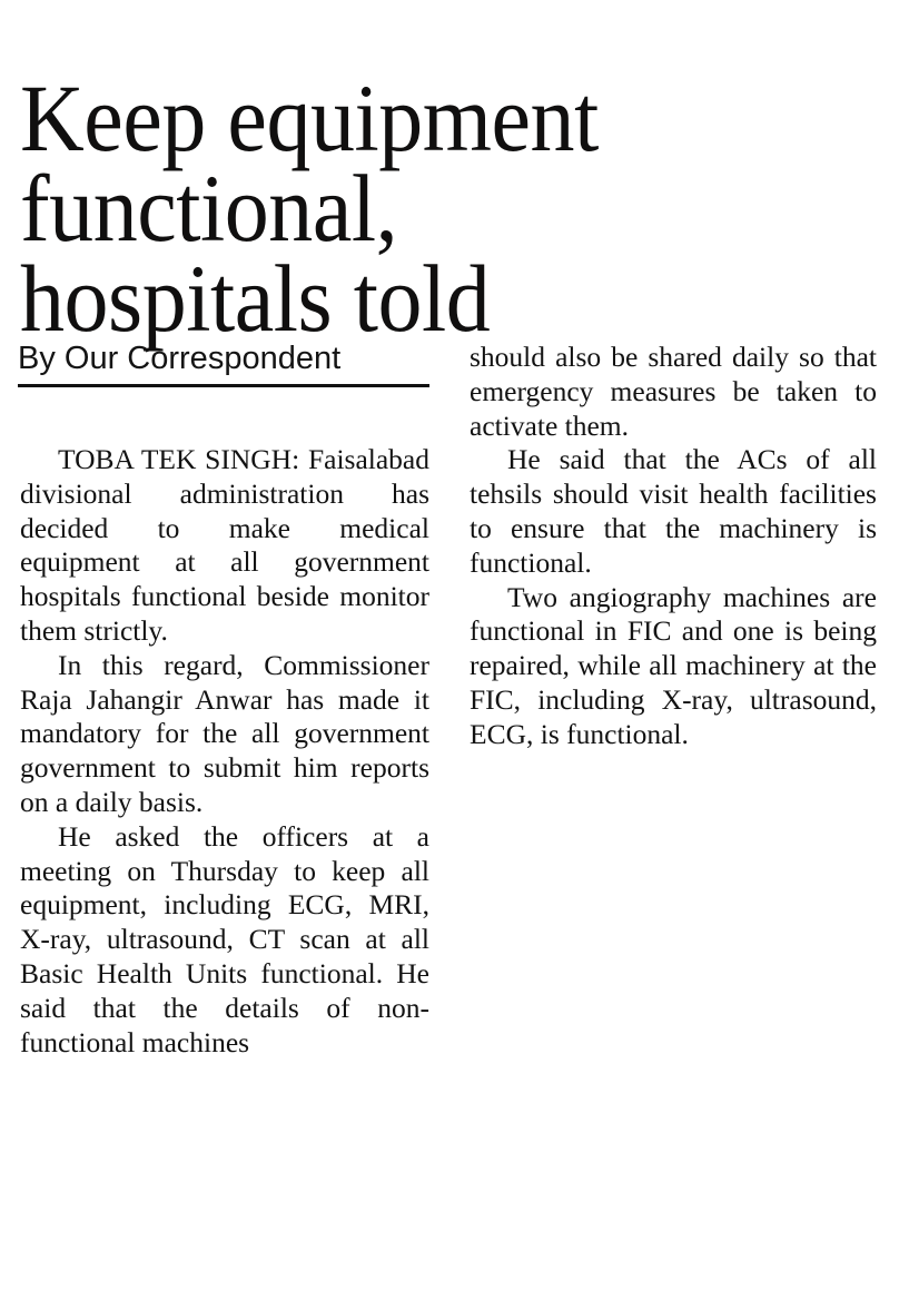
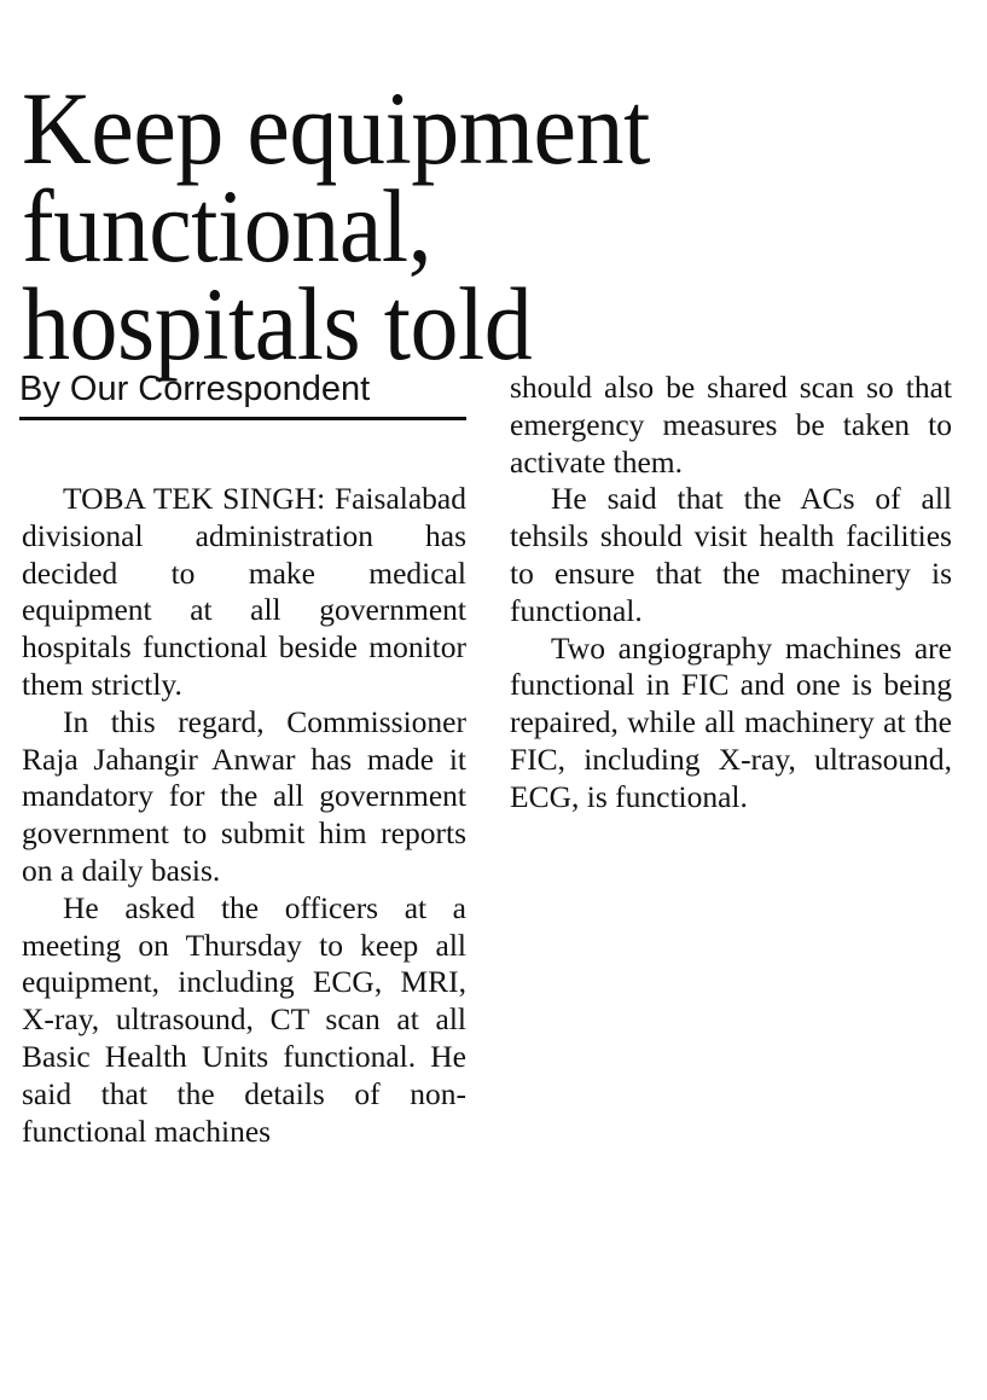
  Keep equipment
  functional,
  hospitals told
  By Our Correspondent
  TOBA TEK SINGH: Faisalabad divisional administration has decided to make medical equipment at all government hospitals functional beside monitor them strictly.
  In this regard, Commissioner Raja Jahangir Anwar has made it mandatory for the all government government to submit him reports on a daily basis.
  He asked the officers at a meeting on Thursday to keep all equipment, including ECG, MRI, X-ray, ultrasound, CT scan at all Basic Health Units functional. He said that the details of non-functional machines
- should also be shared daily so that emergency measures be taken to activate them.
+ should also be shared scan so that emergency measures be taken to activate them.
  He said that the ACs of all tehsils should visit health facilities to ensure that the machinery is functional.
  Two angiography machines are functional in FIC and one is being repaired, while all machinery at the FIC, including X-ray, ultrasound, ECG, is functional.
